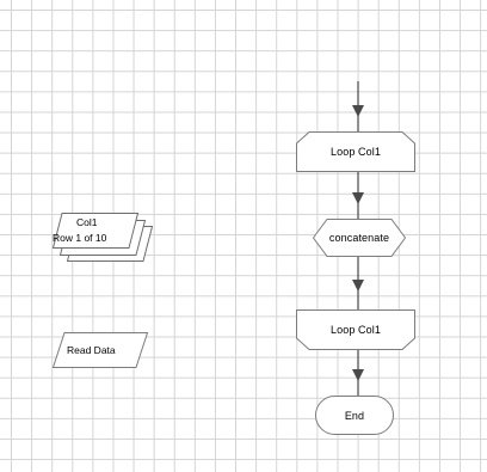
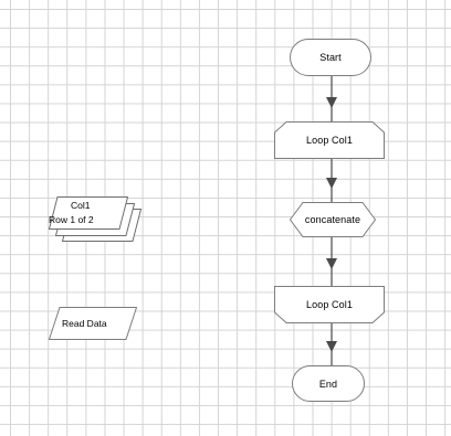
+ Start
  Loop Col1
  concatenate
  Loop Col1
  End
  Col1
- Row 1 of 10
+ Row 1 of 2
  Read Data
